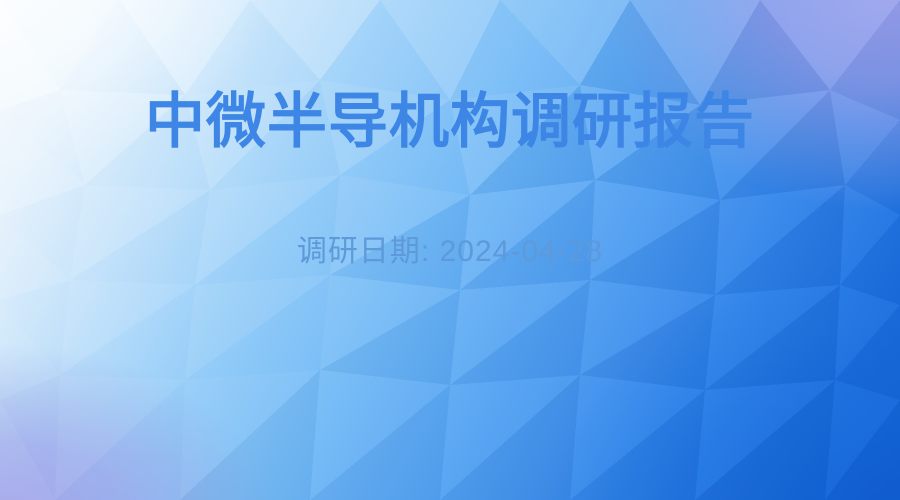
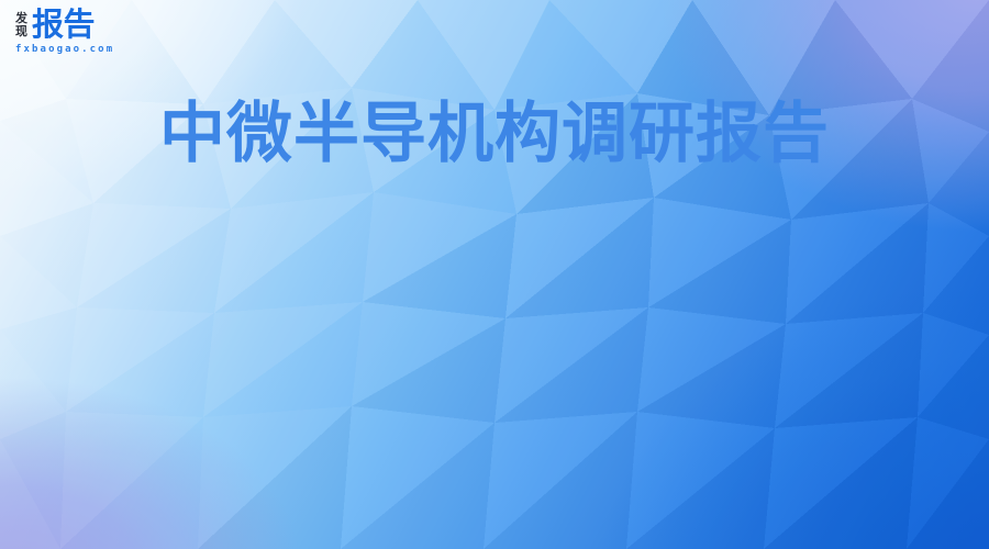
+ 发
+ 现
+ 报告
+ fxbaogao.com
  中微半导机构调研报告
- 调研日期: 2024-04-28
